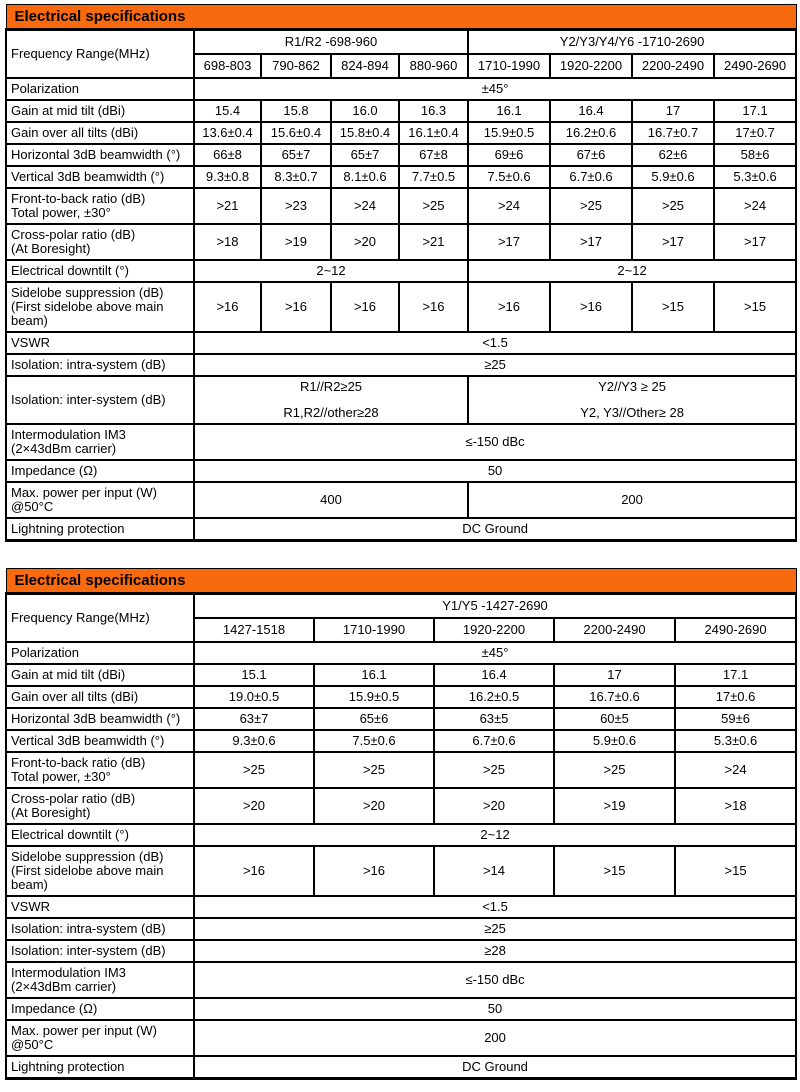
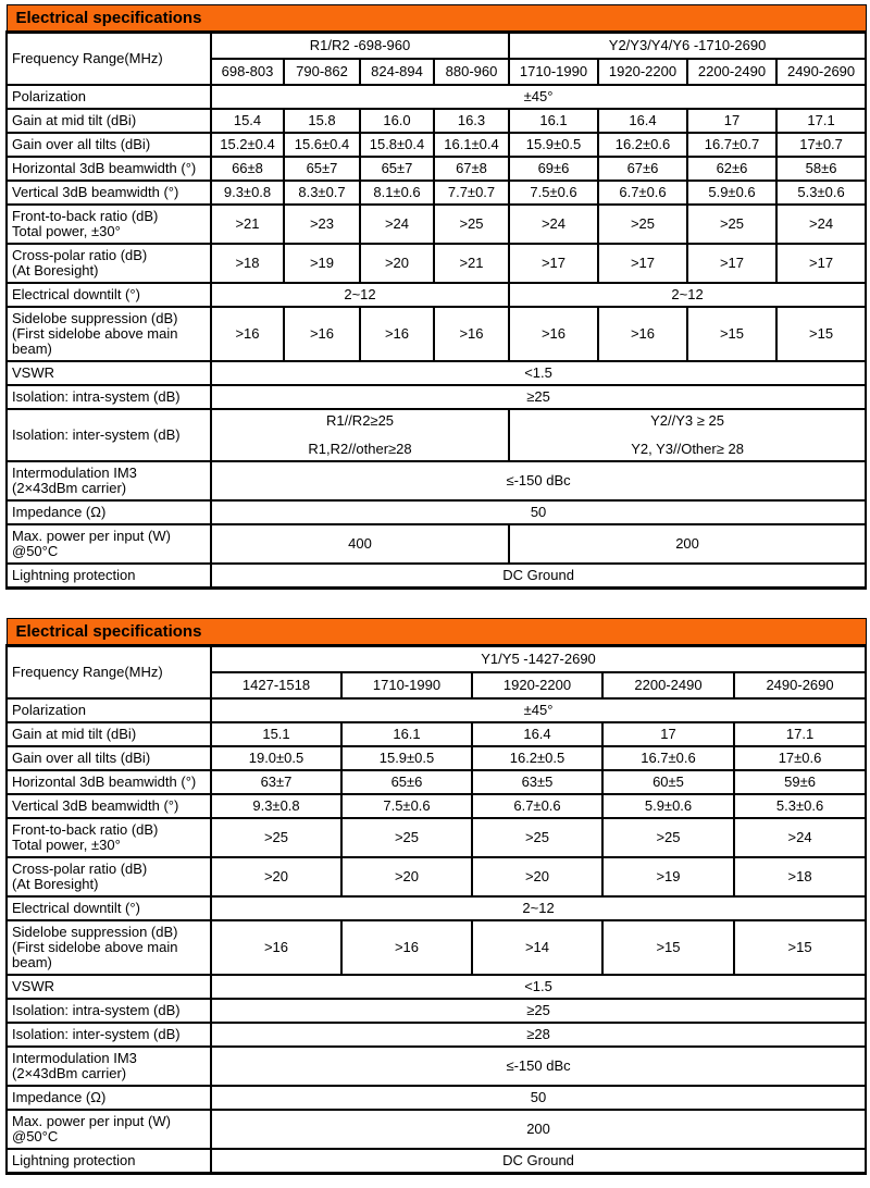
  Electrical specifications
  Frequency Range(MHz)	R1/R2 -698-960	Y2/Y3/Y4/Y6 -1710-2690
  698-803	790-862	824-894	880-960	1710-1990	1920-2200	2200-2490	2490-2690
  Polarization	±45°
  Gain at mid tilt (dBi)	15.4	15.8	16.0	16.3	16.1	16.4	17	17.1
- Gain over all tilts (dBi)	13.6±0.4	15.6±0.4	15.8±0.4	16.1±0.4	15.9±0.5	16.2±0.6	16.7±0.7	17±0.7
+ Gain over all tilts (dBi)	15.2±0.4	15.6±0.4	15.8±0.4	16.1±0.4	15.9±0.5	16.2±0.6	16.7±0.7	17±0.7
  Horizontal 3dB beamwidth (°)	66±8	65±7	65±7	67±8	69±6	67±6	62±6	58±6
- Vertical 3dB beamwidth (°)	9.3±0.8	8.3±0.7	8.1±0.6	7.7±0.5	7.5±0.6	6.7±0.6	5.9±0.6	5.3±0.6
+ Vertical 3dB beamwidth (°)	9.3±0.8	8.3±0.7	8.1±0.6	7.7±0.7	7.5±0.6	6.7±0.6	5.9±0.6	5.3±0.6
  Front-to-back ratio (dB)Total power, ±30°	>21	>23	>24	>25	>24	>25	>25	>24
  Cross-polar ratio (dB)(At Boresight)	>18	>19	>20	>21	>17	>17	>17	>17
  Electrical downtilt (°)	2~12	2~12
  Sidelobe suppression (dB)(First sidelobe above main beam)	>16	>16	>16	>16	>16	>16	>15	>15
  VSWR	<1.5
  Isolation: intra-system (dB)	≥25
  Isolation: inter-system (dB)	R1//R2≥25R1,R2//other≥28	Y2//Y3 ≥ 25Y2, Y3//Other≥ 28
  Intermodulation IM3(2×43dBm carrier)	≤-150 dBc
  Impedance (Ω)	50
  Max. power per input (W)@50°C	400	200
  Lightning protection	DC Ground
  Electrical specifications
  Frequency Range(MHz)	Y1/Y5 -1427-2690
  1427-1518	1710-1990	1920-2200	2200-2490	2490-2690
  Polarization	±45°
  Gain at mid tilt (dBi)	15.1	16.1	16.4	17	17.1
  Gain over all tilts (dBi)	19.0±0.5	15.9±0.5	16.2±0.5	16.7±0.6	17±0.6
  Horizontal 3dB beamwidth (°)	63±7	65±6	63±5	60±5	59±6
- Vertical 3dB beamwidth (°)	9.3±0.6	7.5±0.6	6.7±0.6	5.9±0.6	5.3±0.6
+ Vertical 3dB beamwidth (°)	9.3±0.8	7.5±0.6	6.7±0.6	5.9±0.6	5.3±0.6
  Front-to-back ratio (dB)Total power, ±30°	>25	>25	>25	>25	>24
  Cross-polar ratio (dB)(At Boresight)	>20	>20	>20	>19	>18
  Electrical downtilt (°)	2~12
  Sidelobe suppression (dB)(First sidelobe above main beam)	>16	>16	>14	>15	>15
  VSWR	<1.5
  Isolation: intra-system (dB)	≥25
  Isolation: inter-system (dB)	≥28
  Intermodulation IM3(2×43dBm carrier)	≤-150 dBc
  Impedance (Ω)	50
  Max. power per input (W)@50°C	200
  Lightning protection	DC Ground
